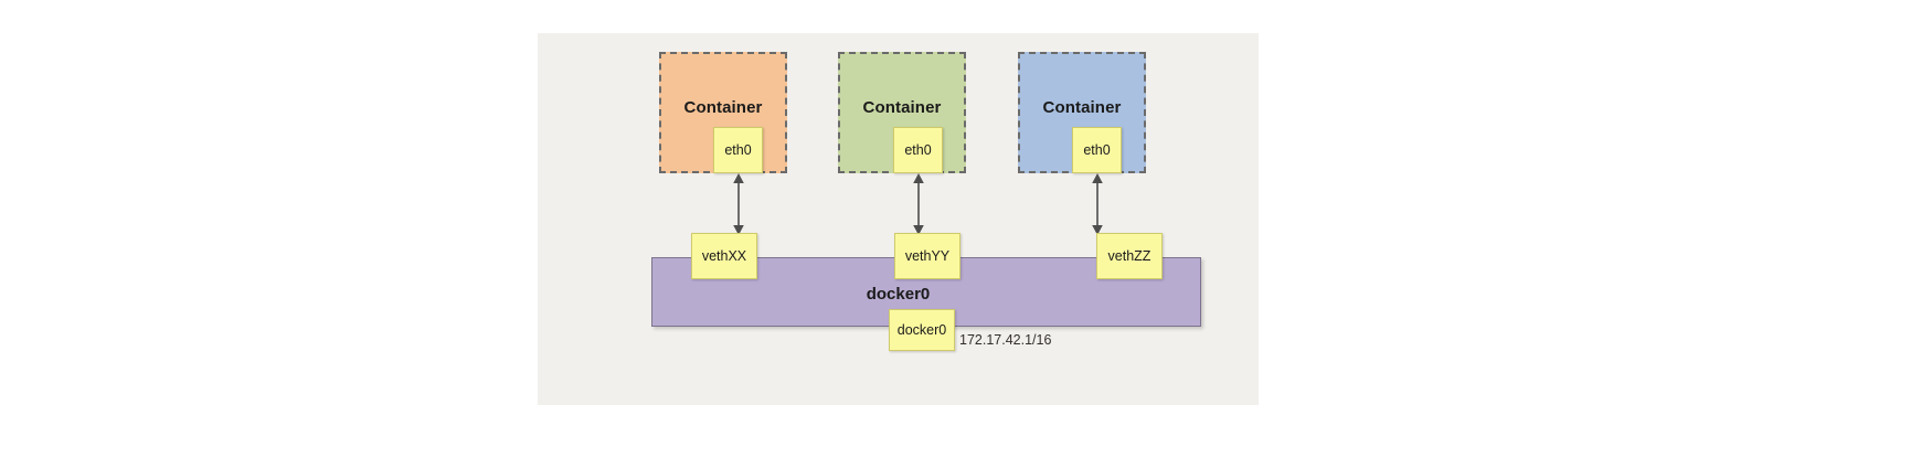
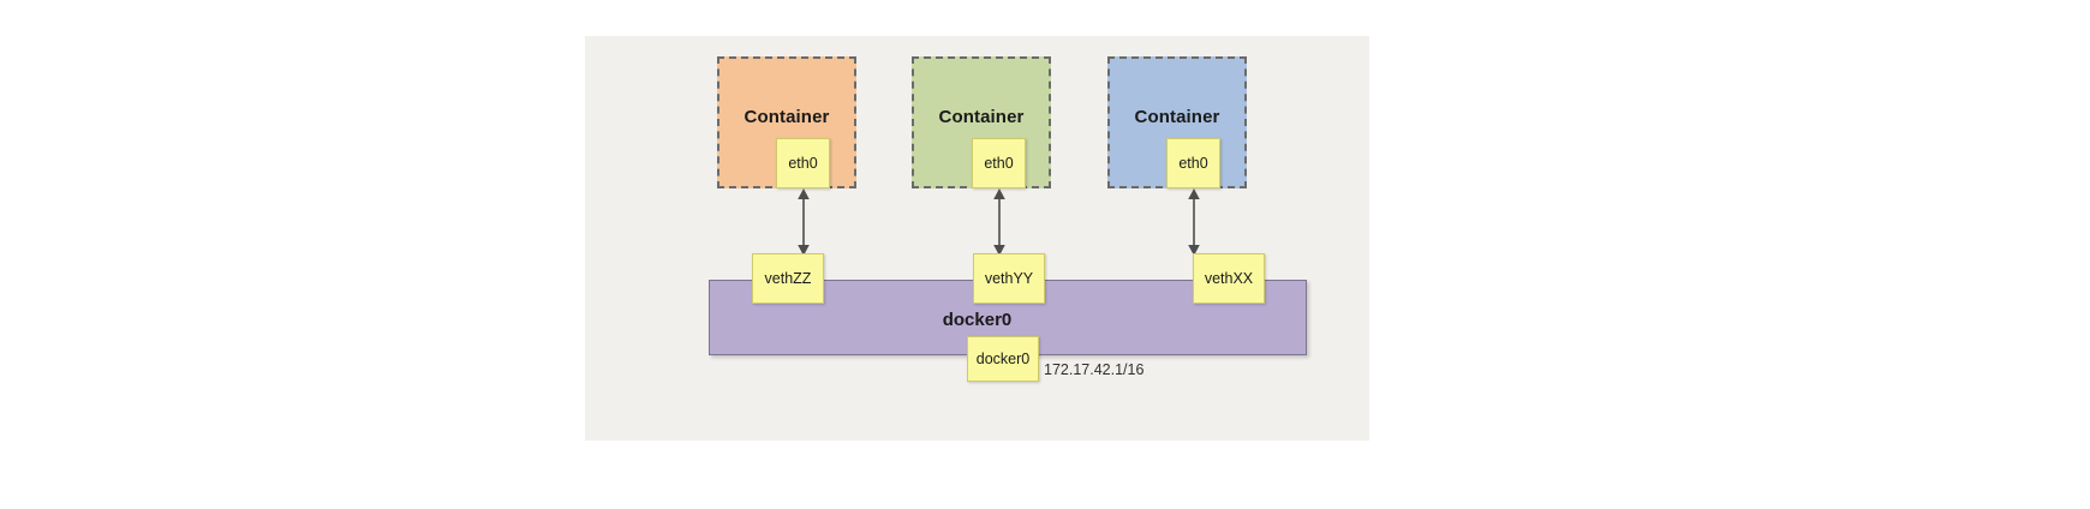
  Container
  eth0
  Container
  eth0
  Container
  eth0
  docker0
- vethXX
+ vethZZ
  vethYY
- vethZZ
+ vethXX
  docker0
  172.17.42.1/16
